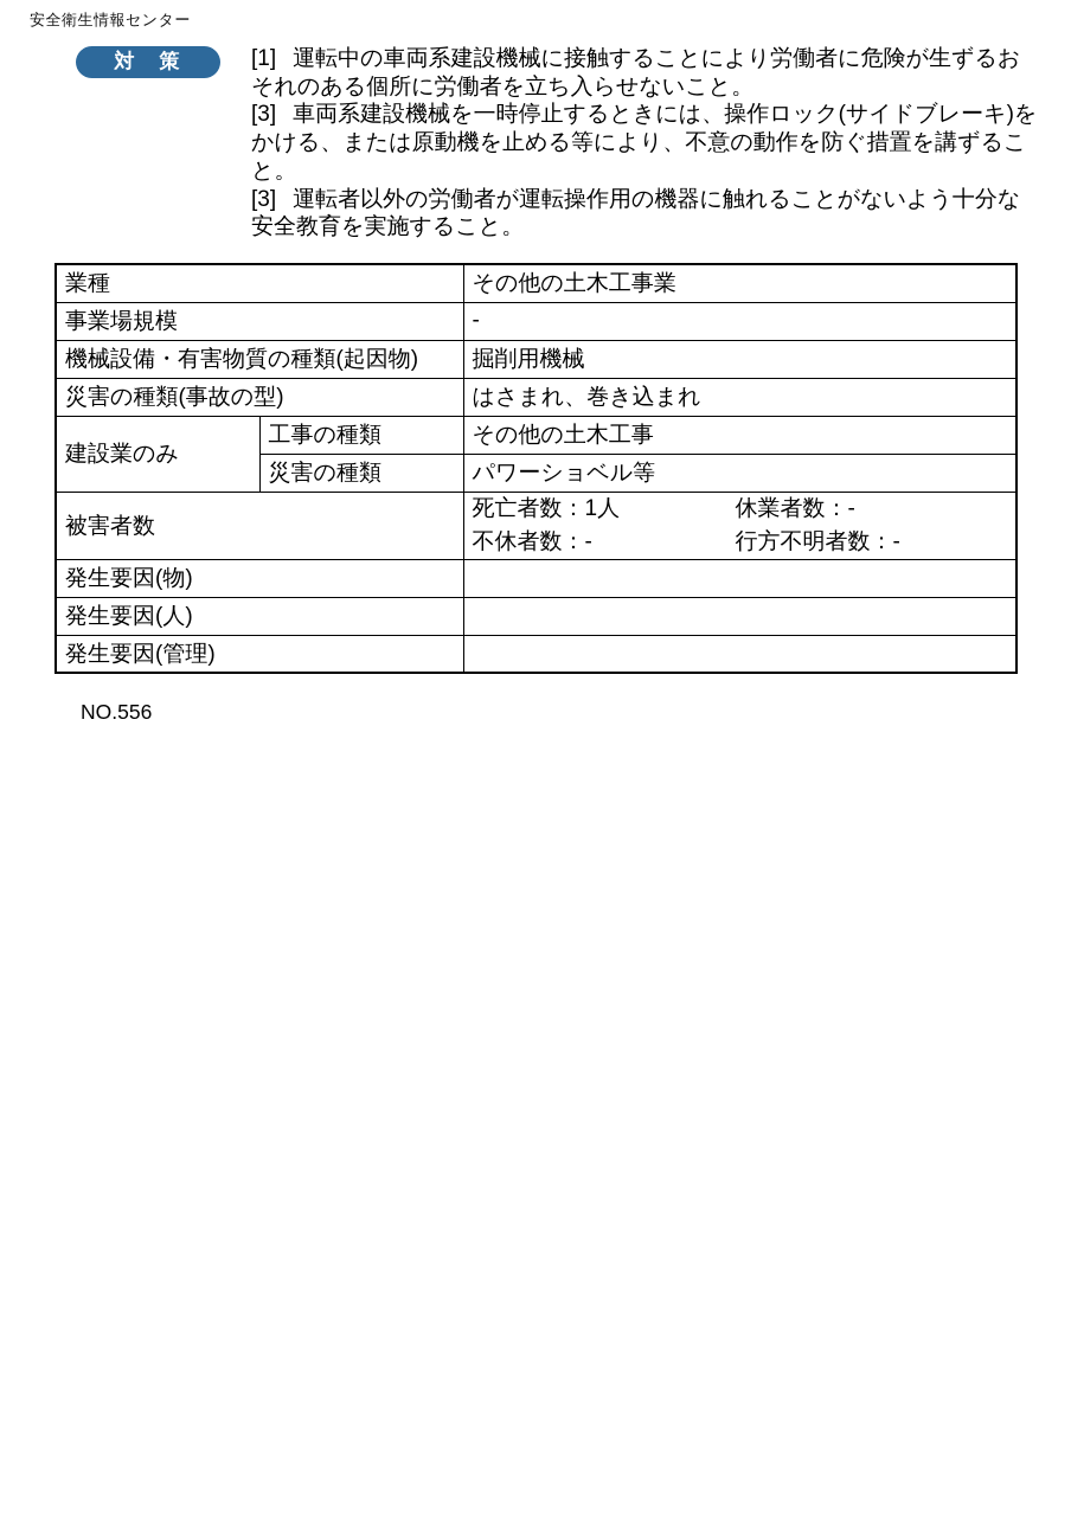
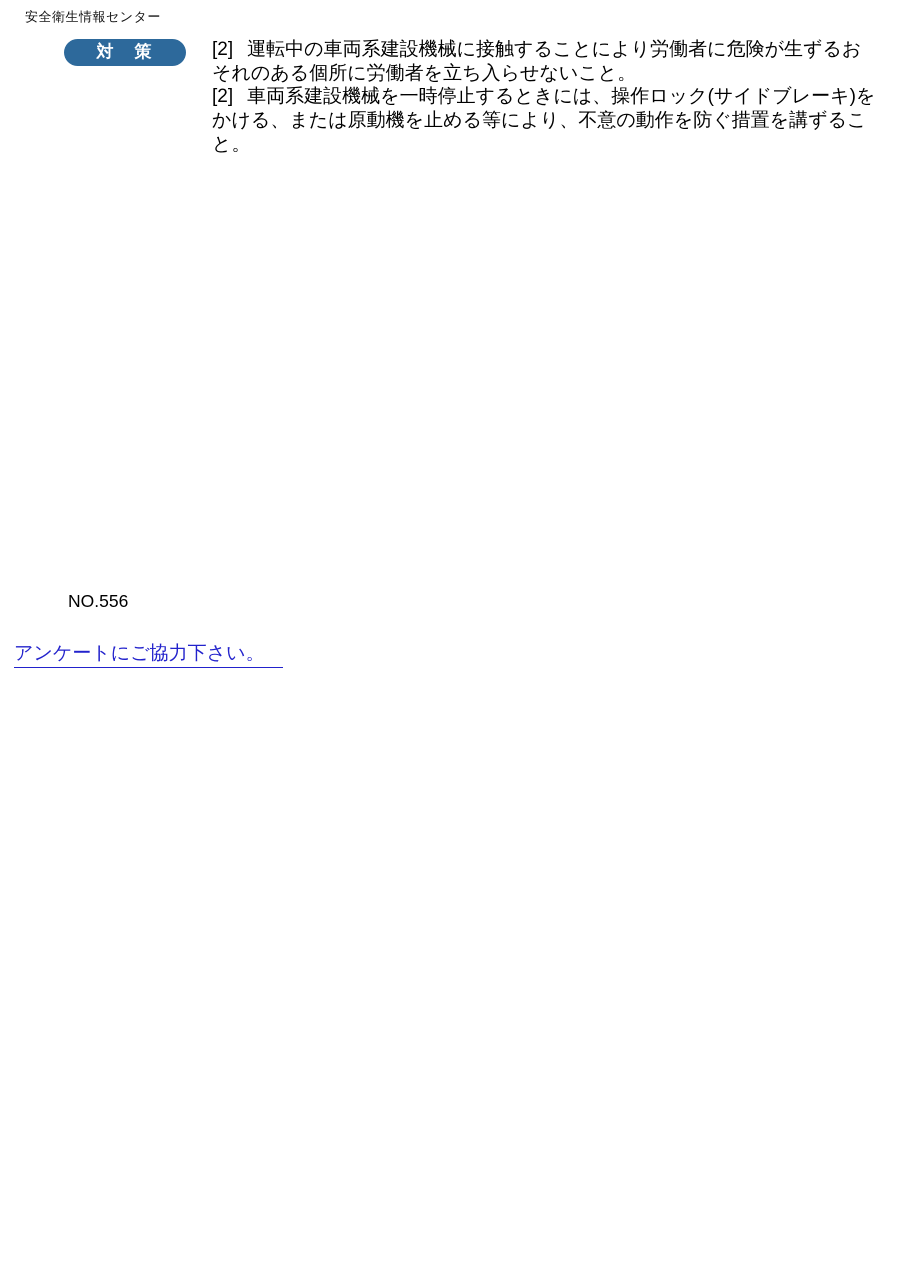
  安全衛生情報センター
  対 策
- [1] 運転中の車両系建設機械に接触することにより労働者に危険が生ずるおそれのある個所に労働者を立ち入らせないこと。
+ [2] 運転中の車両系建設機械に接触することにより労働者に危険が生ずるおそれのある個所に労働者を立ち入らせないこと。
- [3] 車両系建設機械を一時停止するときには、操作ロック(サイドブレーキ)をかける、または原動機を止める等により、不意の動作を防ぐ措置を講ずること。
+ [2] 車両系建設機械を一時停止するときには、操作ロック(サイドブレーキ)をかける、または原動機を止める等により、不意の動作を防ぐ措置を講ずること。
- [3] 運転者以外の労働者が運転操作用の機器に触れることがないよう十分な安全教育を実施すること。
- 業種	その他の土木工事業
- 事業場規模	-
- 機械設備・有害物質の種類(起因物)	掘削用機械
- 災害の種類(事故の型)	はさまれ、巻き込まれ
- 建設業のみ	工事の種類	その他の土木工事
- 災害の種類	パワーショベル等
- 被害者数	死亡者数：1人 休業者数：- 不休者数：- 行方不明者数：-
- 発生要因(物)
- 発生要因(人)
- 発生要因(管理)
  NO.556
+ アンケートにご協力下さい。
